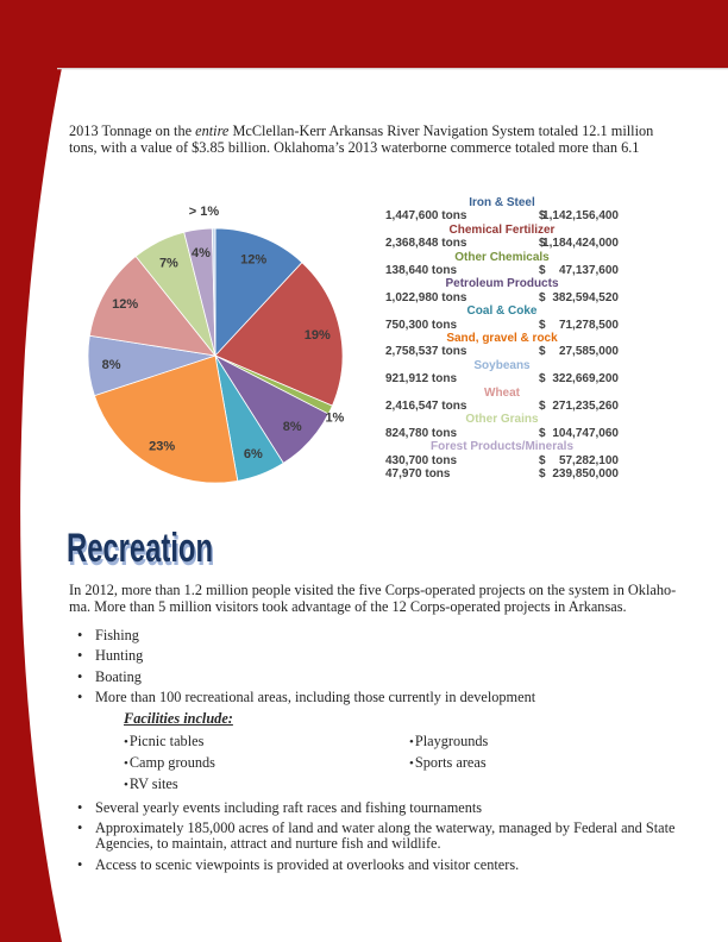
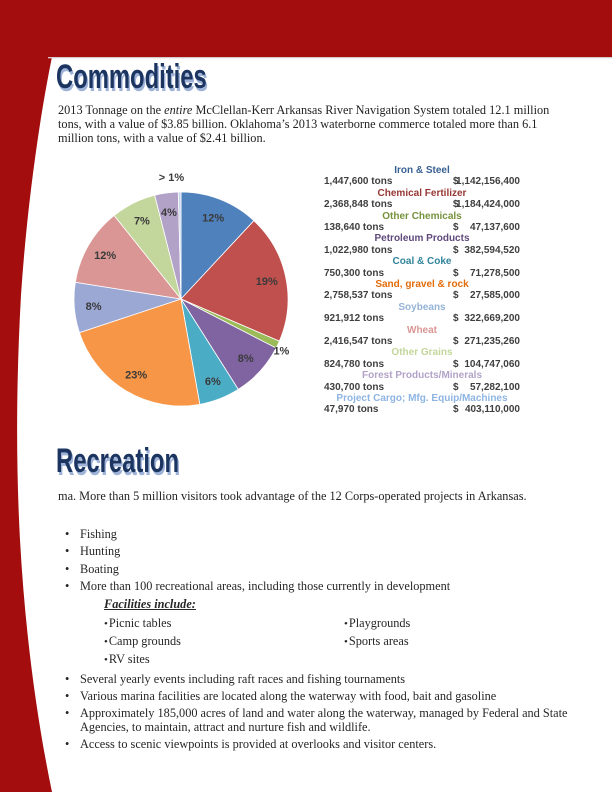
+ Commodities
  2013 Tonnage on the entire McClellan-Kerr Arkansas River Navigation System totaled 12.1 million
  tons, with a value of $3.85 billion. Oklahoma’s 2013 waterborne commerce totaled more than 6.1
+ million tons, with a value of $2.41 billion.
  12%
  19%
  1%
  8%
  6%
  23%
  8%
  12%
  7%
  4%
  > 1%
  Iron & Steel
  1,447,600 tons
  $
  1,142,156,400
  Chemical Fertilizer
  2,368,848 tons
  $
  1,184,424,000
  Other Chemicals
  138,640 tons
  $
  47,137,600
  Petroleum Products
  1,022,980 tons
  $
  382,594,520
  Coal & Coke
  750,300 tons
  $
  71,278,500
  Sand, gravel & rock
  2,758,537 tons
  $
  27,585,000
  Soybeans
  921,912 tons
  $
  322,669,200
  Wheat
  2,416,547 tons
  $
  271,235,260
  Other Grains
  824,780 tons
  $
  104,747,060
  Forest Products/Minerals
  430,700 tons
  $
  57,282,100
+ Project Cargo; Mfg. Equip/Machines
  47,970 tons
  $
- 239,850,000
+ 403,110,000
  Recreation
- In 2012, more than 1.2 million people visited the five Corps-operated projects on the system in Oklaho-
  ma. More than 5 million visitors took advantage of the 12 Corps-operated projects in Arkansas.
  Fishing
  Hunting
  Boating
  More than 100 recreational areas, including those currently in development
  Facilities include:
  Picnic tables
  Camp grounds
  RV sites
  Playgrounds
  Sports areas
  Several yearly events including raft races and fishing tournaments
+ Various marina facilities are located along the waterway with food, bait and gasoline
  Approximately 185,000 acres of land and water along the waterway, managed by Federal and State Agencies, to maintain, attract and nurture fish and wildlife.
  Access to scenic viewpoints is provided at overlooks and visitor centers.
